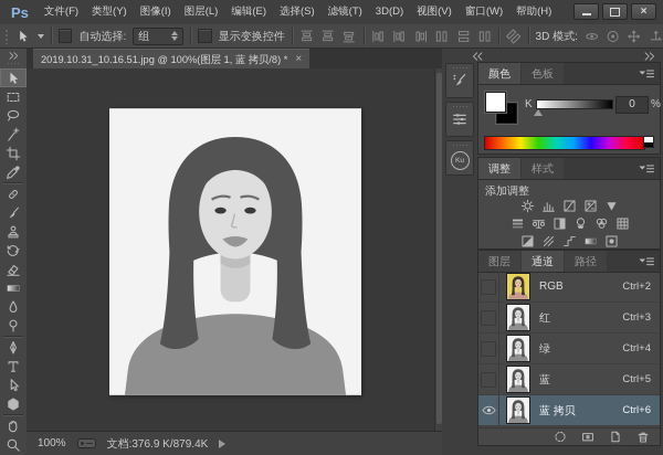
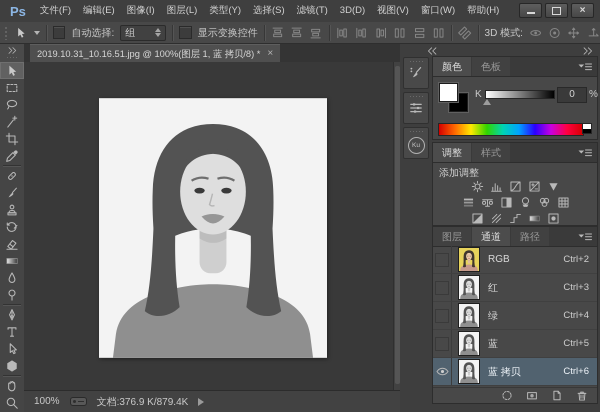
  Ps
  文件(F)
- 类型(Y)
+ 编辑(E)
  图像(I)
  图层(L)
- 编辑(E)
+ 类型(Y)
  选择(S)
  滤镜(T)
  3D(D)
  视图(V)
  窗口(W)
  帮助(H)
  ×
  自动选择:
  组
  显示变换控件
  3D 模式:
  2019.10.31_10.16.51.jpg @ 100%(图层 1, 蓝 拷贝/8) *
  ×
  100%
  文档:376.9 K/879.4K
  颜色
  色板
  K
  0
  %
  调整
  样式
  添加调整
  图层
  通道
  路径
  RGB
  Ctrl+2
  红
  Ctrl+3
  绿
  Ctrl+4
  蓝
  Ctrl+5
  蓝 拷贝
  Ctrl+6
